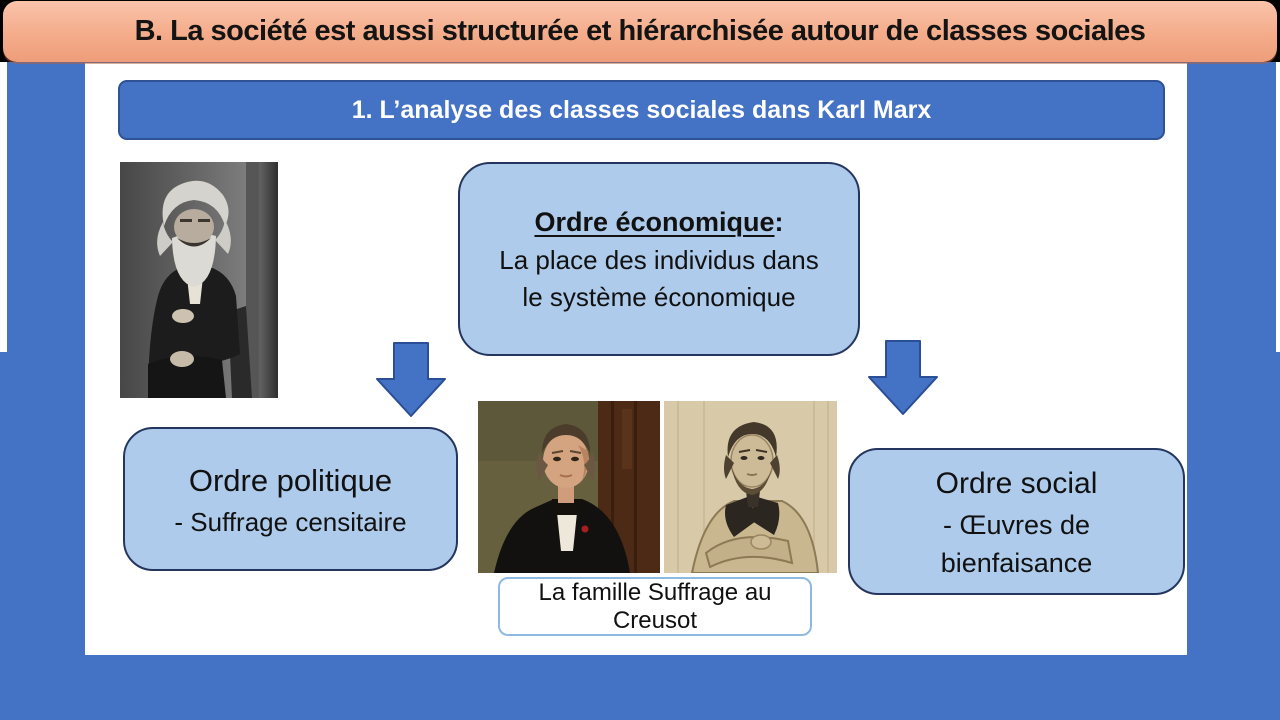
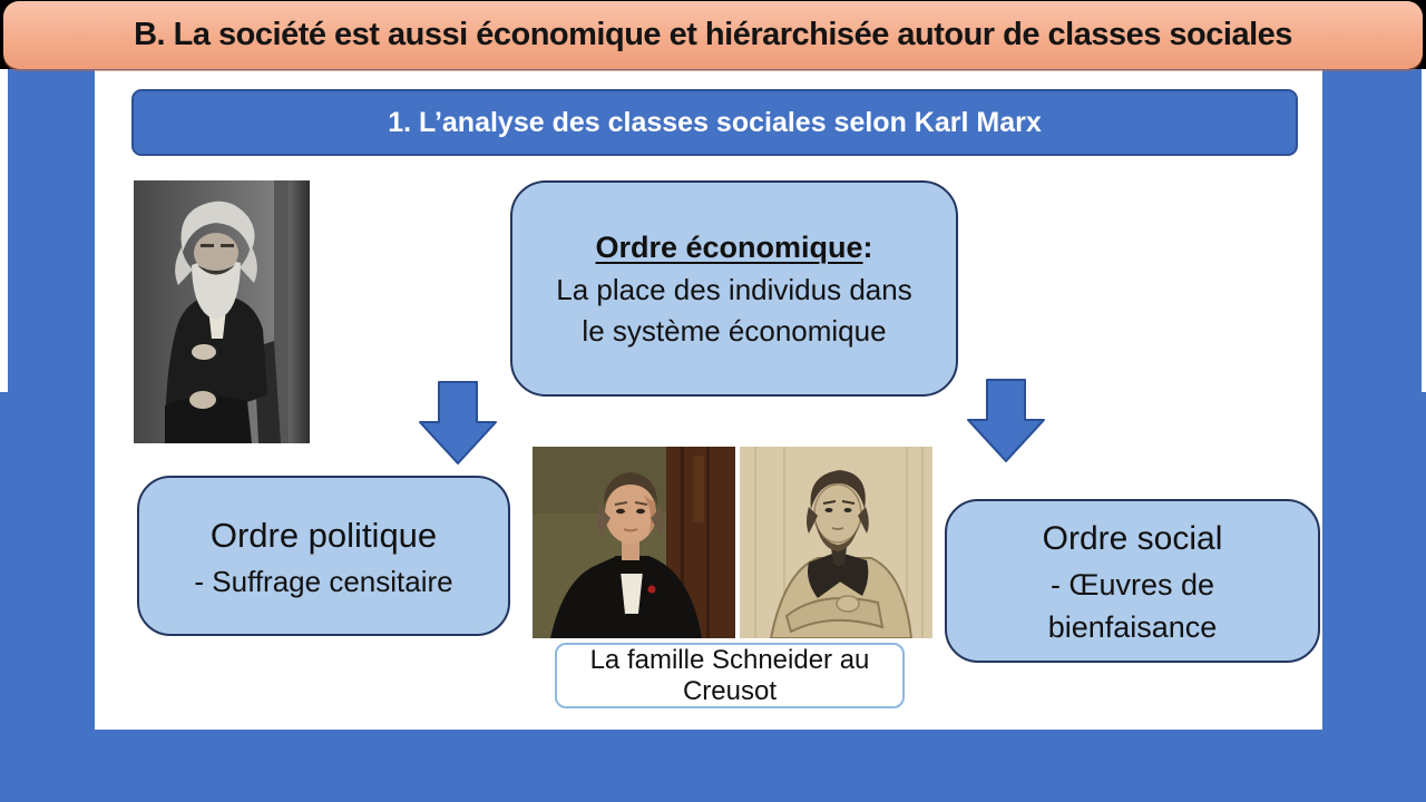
- B. La société est aussi structurée et hiérarchisée autour de classes sociales
+ B. La société est aussi économique et hiérarchisée autour de classes sociales
- 1. L’analyse des classes sociales dans Karl Marx
+ 1. L’analyse des classes sociales selon Karl Marx
  Ordre économique:
  La place des individus dans
  le système économique
  Ordre politique
  - Suffrage censitaire
  Ordre social
  - Œuvres de bienfaisance
- La famille Suffrage au Creusot
+ La famille Schneider au Creusot
